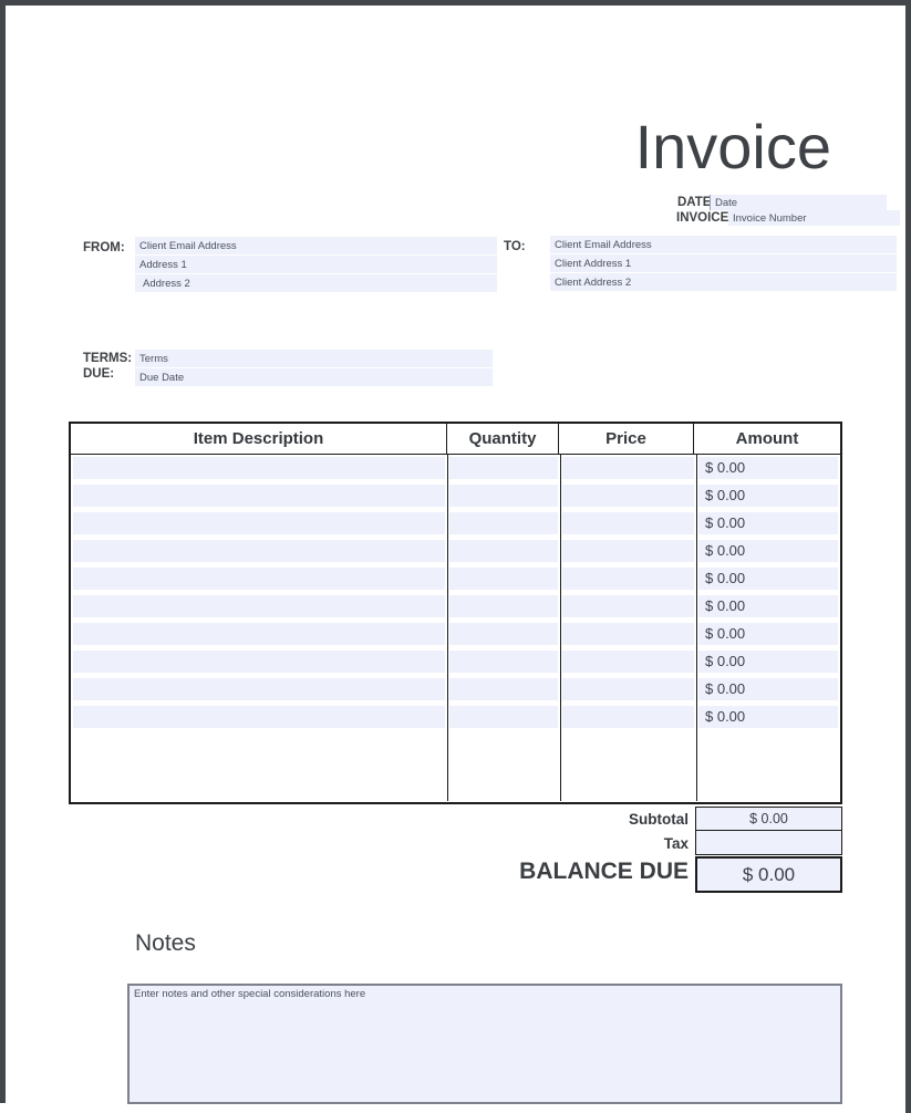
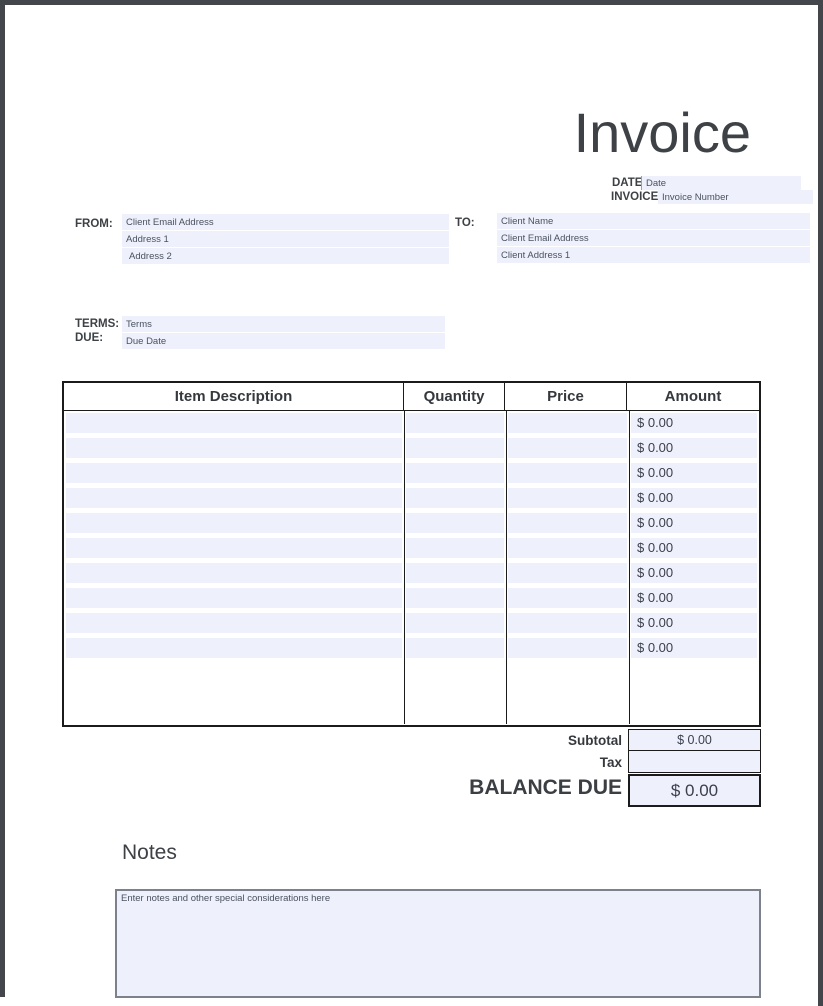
  Invoice
  DATE
  Date
  INVOICE
  Invoice Number
  FROM:
  Client Email Address
  Address 1
  Address 2
  TO:
+ Client Name
  Client Email Address
  Client Address 1
- Client Address 2
  TERMS:
  DUE:
  Terms
  Due Date
  Item Description
  Quantity
  Price
  Amount
  $ 0.00
  $ 0.00
  $ 0.00
  $ 0.00
  $ 0.00
  $ 0.00
  $ 0.00
  $ 0.00
  $ 0.00
  $ 0.00
  Subtotal
  $ 0.00
  Tax
  BALANCE DUE
  $ 0.00
  Notes
  Enter notes and other special considerations here
